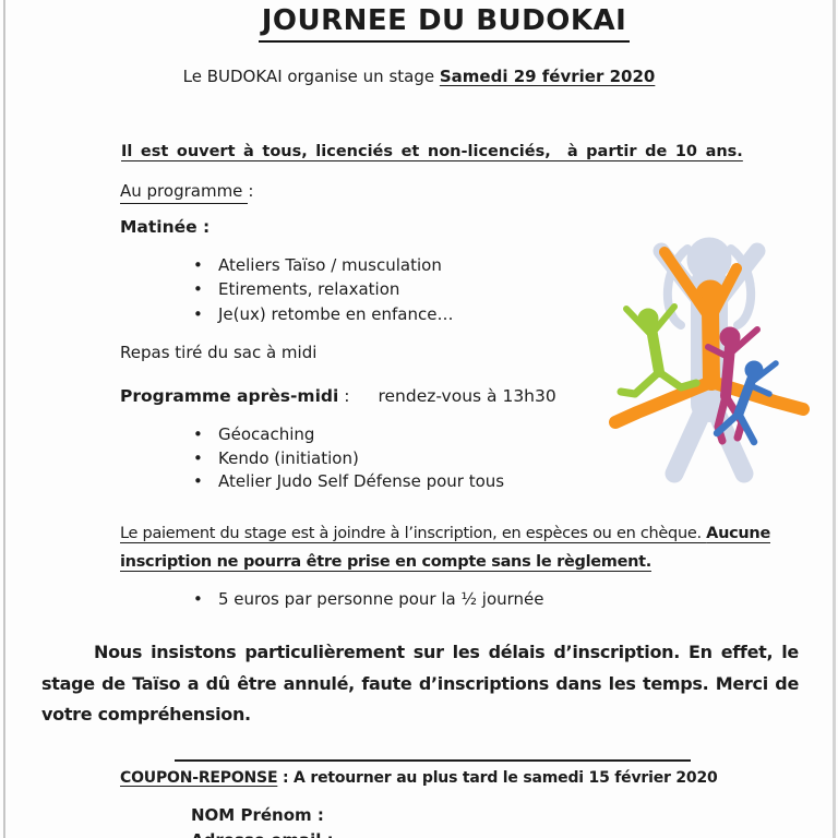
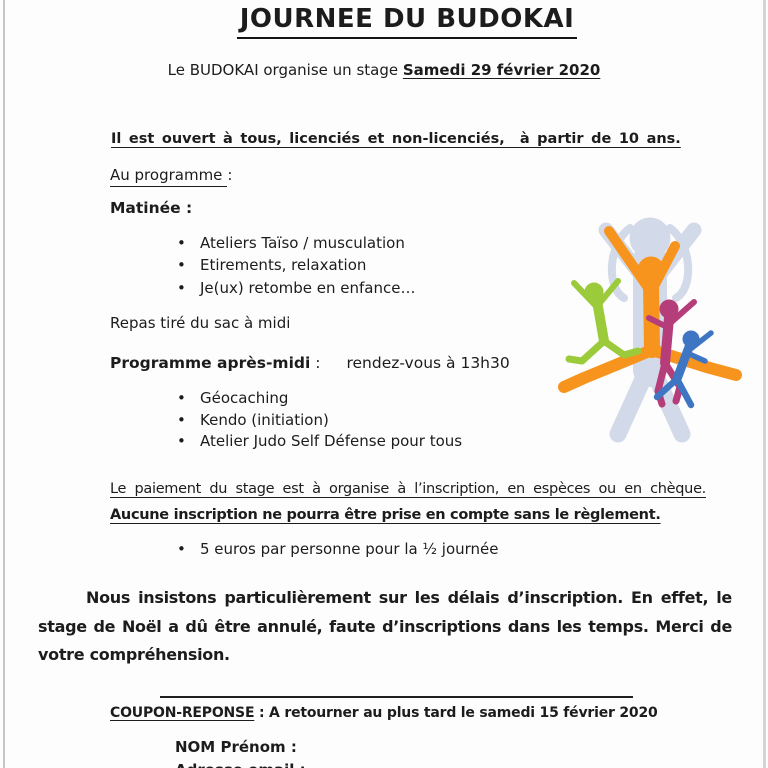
  JOURNEE DU BUDOKAI
  Le BUDOKAI organise un stage Samedi 29 février 2020
  Il est ouvert à tous, licenciés et non-licenciés, à partir de 10 ans.
  Au programme :
  Matinée :
  •
  Ateliers Taïso / musculation
  •
  Etirements, relaxation
  •
  Je(ux) retombe en enfance…
  Repas tiré du sac à midi
  Programme après-midi : rendez-vous à 13h30
  •
  Géocaching
  •
  Kendo (initiation)
  •
  Atelier Judo Self Défense pour tous
- Le paiement du stage est à joindre à l’inscription, en espèces ou en chèque. Aucune inscription ne pourra être prise en compte sans le règlement.
+ Le paiement du stage est à organise à l’inscription, en espèces ou en chèque. Aucune inscription ne pourra être prise en compte sans le règlement.
  •
  5 euros par personne pour la ½ journée
- Nous insistons particulièrement sur les délais d’inscription. En effet, le stage de Taïso a dû être annulé, faute d’inscriptions dans les temps. Merci de votre compréhension.
+ Nous insistons particulièrement sur les délais d’inscription. En effet, le stage de Noël a dû être annulé, faute d’inscriptions dans les temps. Merci de votre compréhension.
  COUPON-REPONSE : A retourner au plus tard le samedi 15 février 2020
  NOM Prénom :
